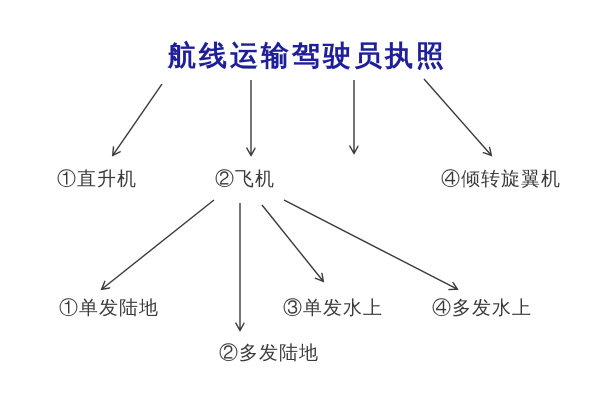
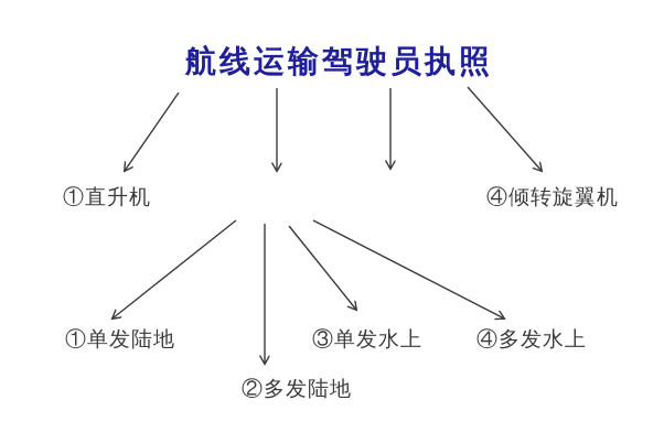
  航线运输驾驶员执照
  ①直升机
- ②飞机
  ④倾转旋翼机
  ①单发陆地
  ②多发陆地
  ③单发水上
  ④多发水上
